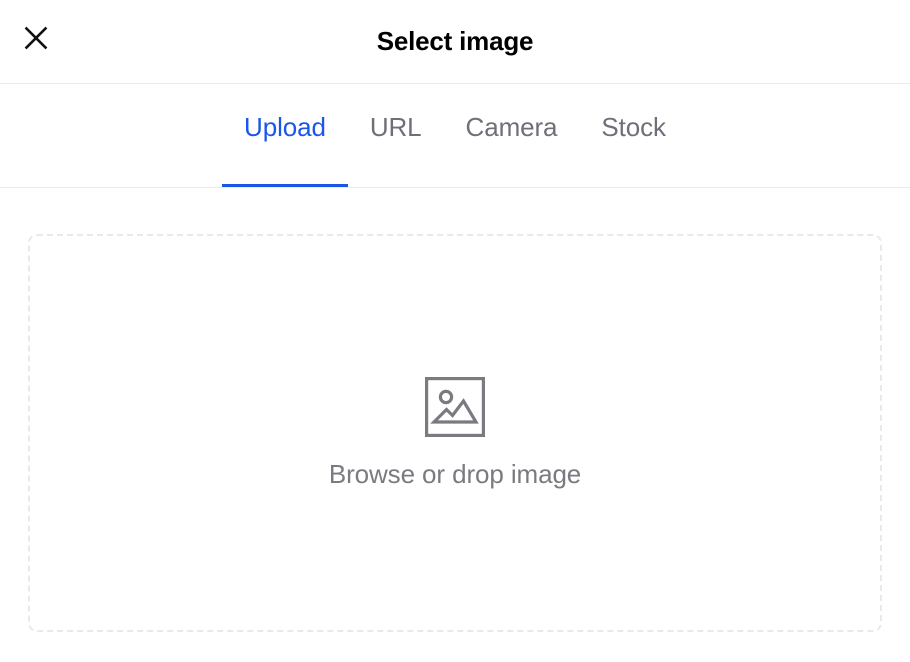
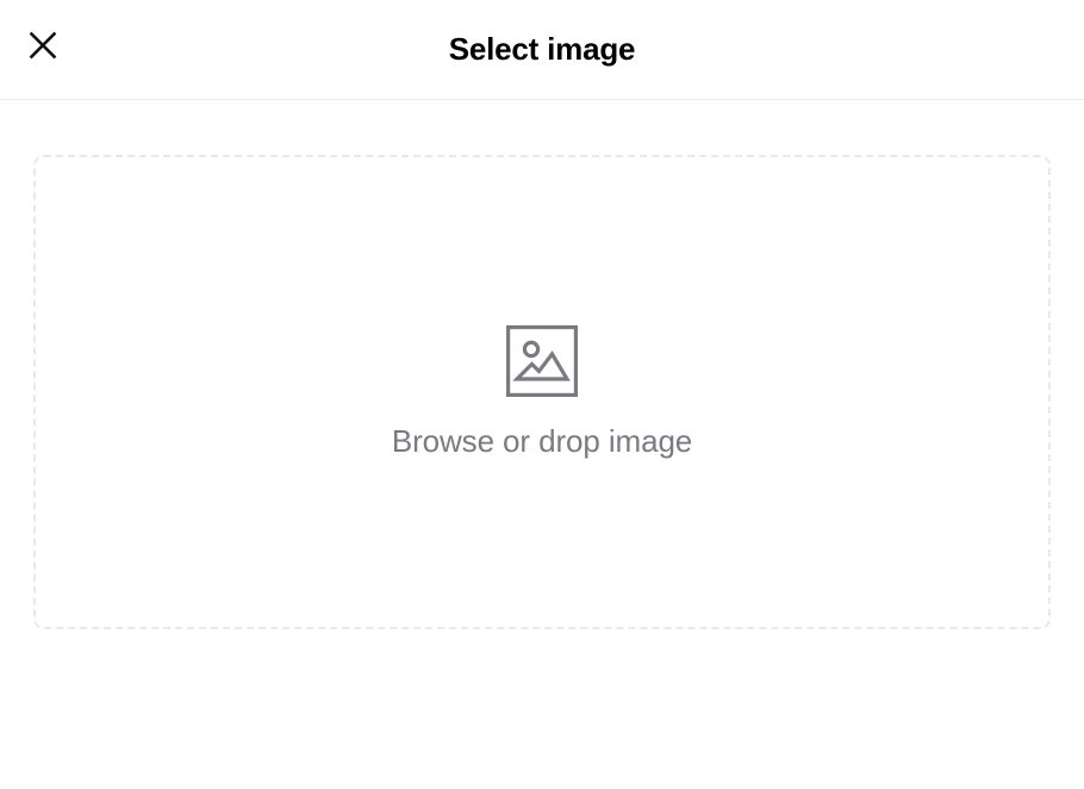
  Select image
- Upload
- URL
- Camera
- Stock
  Browse or drop image
